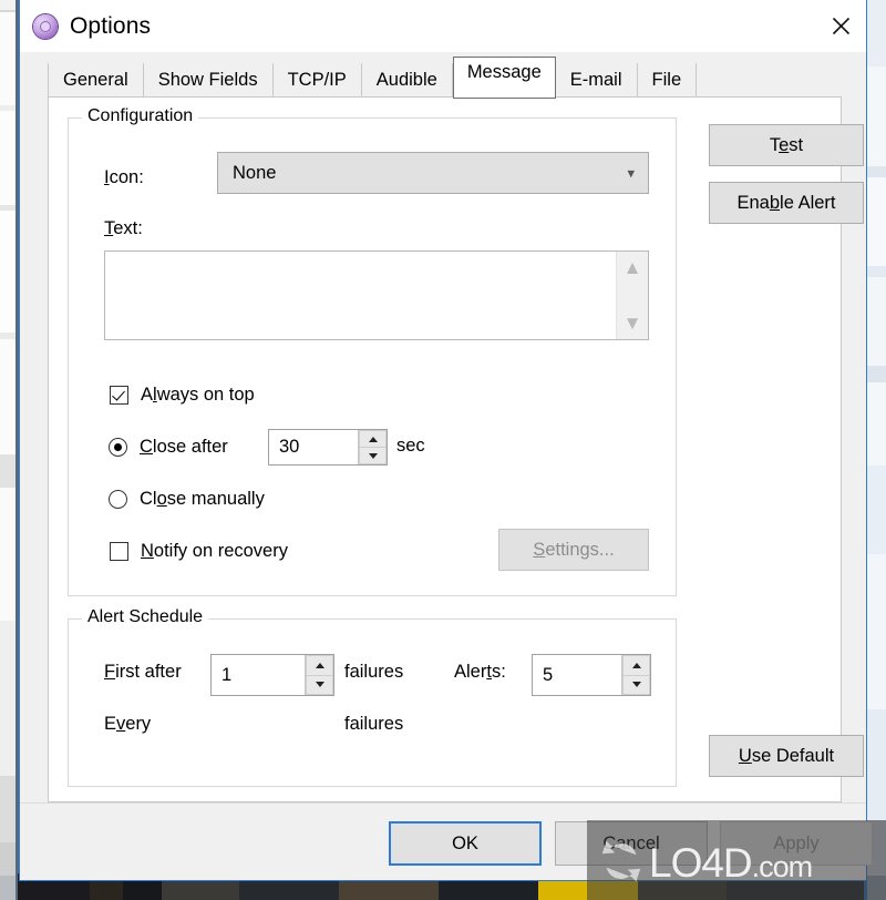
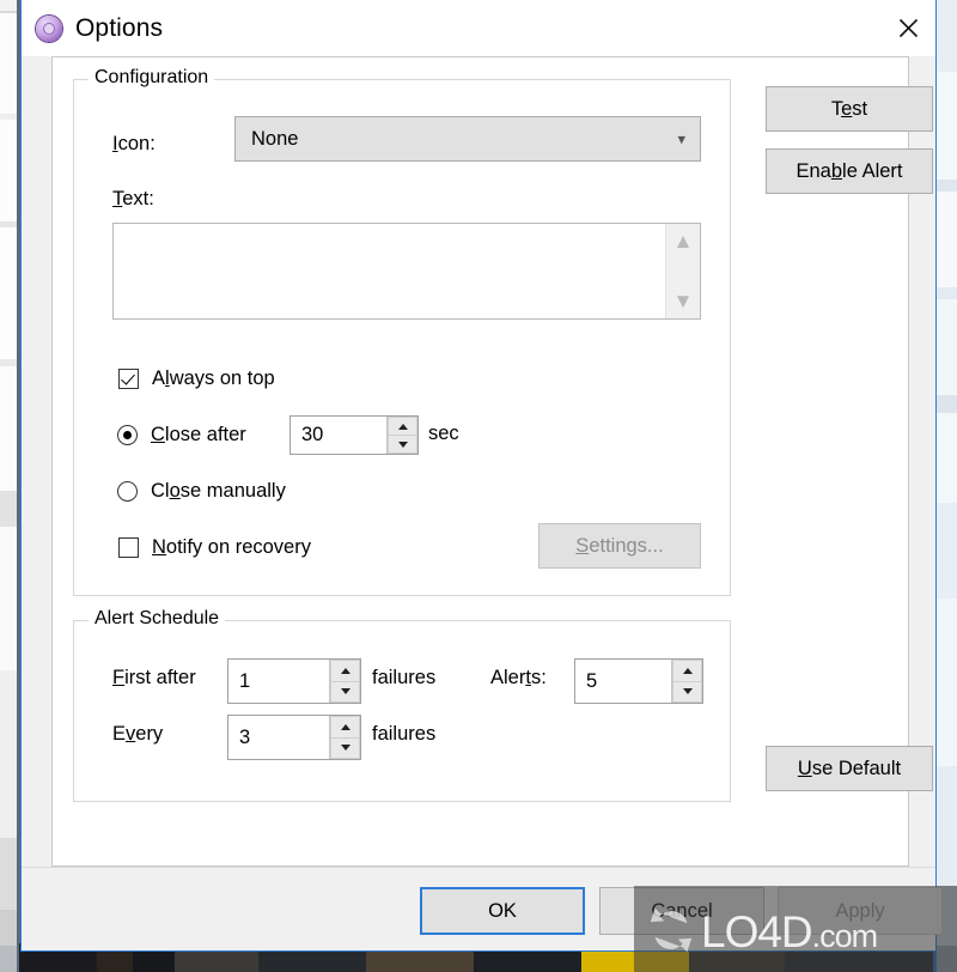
  Options
- General
- Show Fields
- TCP/IP
- Audible
- Message
- E-mail
- File
  Configuration
  Icon:
  None
  ▾
  Text:
  ▲
  ▼
  Always on top
  Close after
  30
  sec
  Close manually
  Notify on recovery
  Settings...
  Alert Schedule
  First after
  1
  failures
  Alerts:
  5
  Every
+ 3
  failures
  Test
  Enable Alert
  Use Default
  OK
  Cancel
  Apply
  LO4D.com
